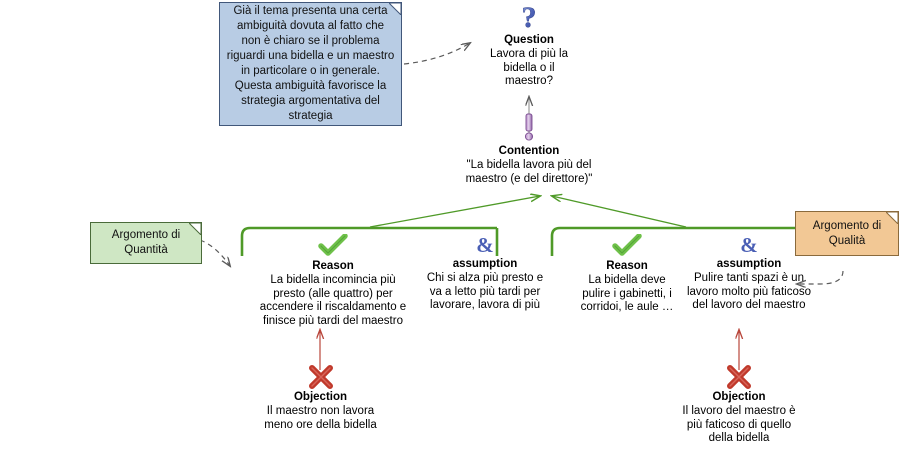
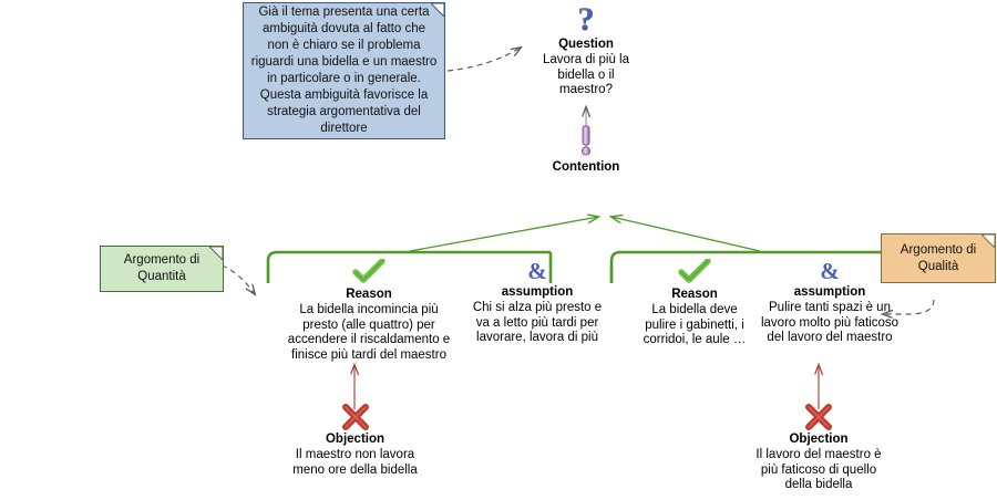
- Già il tema presenta una certa ambiguità dovuta al fatto che non è chiaro se il problema riguardi una bidella e un maestro in particolare o in generale. Questa ambiguità favorisce la strategia argomentativa del strategia
+ Già il tema presenta una certa ambiguità dovuta al fatto che non è chiaro se il problema riguardi una bidella e un maestro in particolare o in generale. Questa ambiguità favorisce la strategia argomentativa del direttore
  Argomento di
  Quantità
  Argomento di
  Qualità
  ?
  Question
  Lavora di più la
  bidella o il
  maestro?
  Contention
- "La bidella lavora più del
- maestro (e del direttore)"
  Reason
  La bidella incomincia più
  presto (alle quattro) per
  accendere il riscaldamento e
  finisce più tardi del maestro
  &
  assumption
  Chi si alza più presto e
  va a letto più tardi per
  lavorare, lavora di più
  Reason
  La bidella deve
  pulire i gabinetti, i
  corridoi, le aule …
  &
  assumption
  Pulire tanti spazi è un
  lavoro molto più faticoso
  del lavoro del maestro
  Objection
  Il maestro non lavora
  meno ore della bidella
  Objection
  Il lavoro del maestro è
  più faticoso di quello
  della bidella
